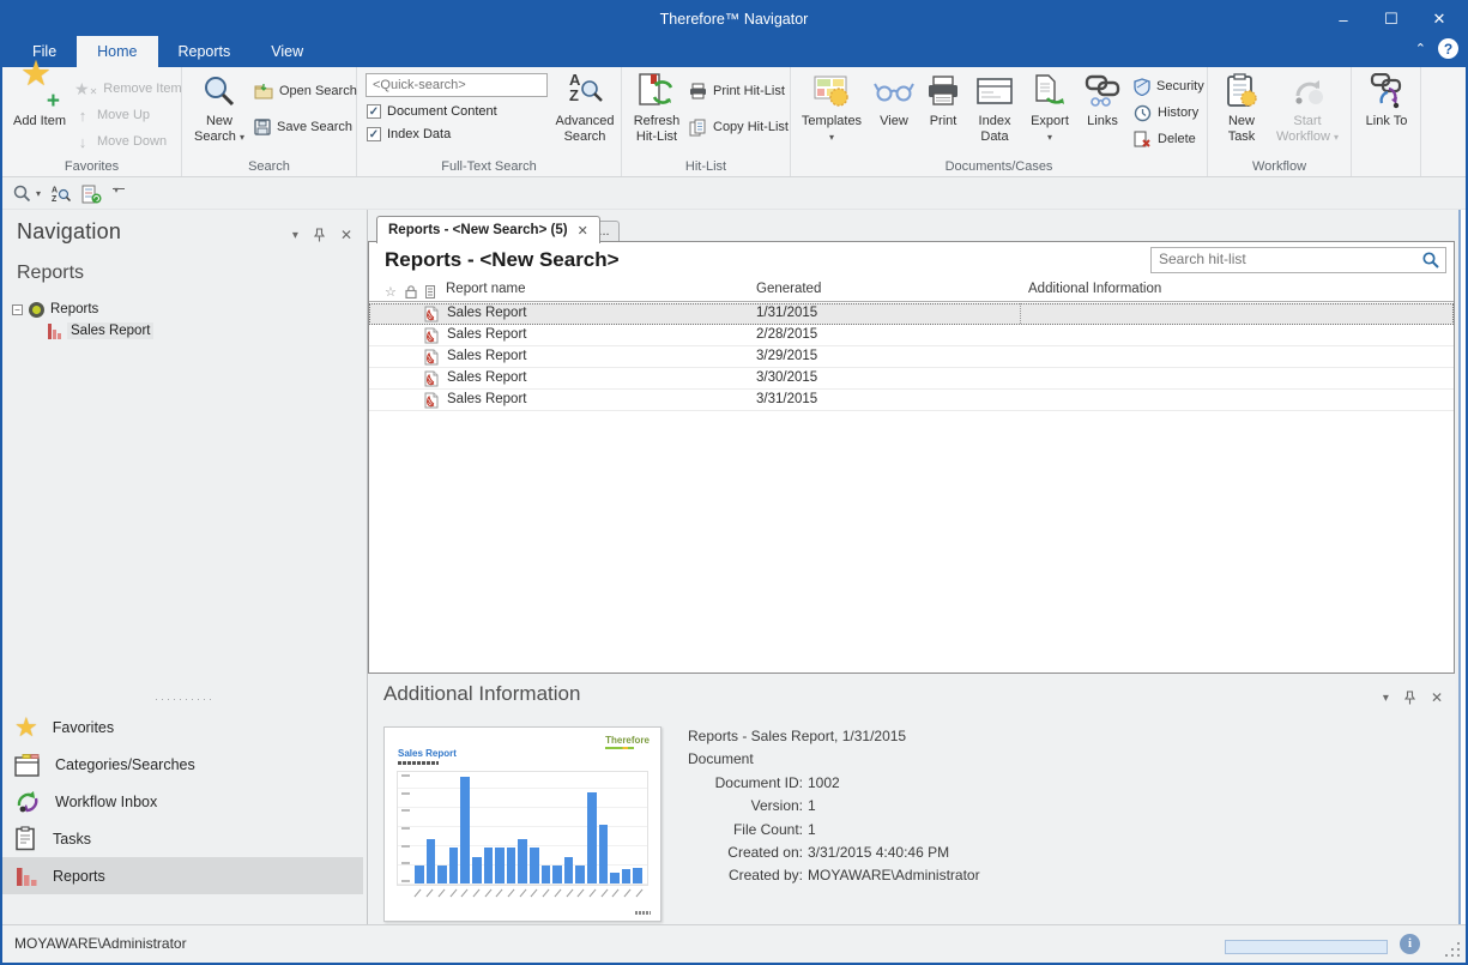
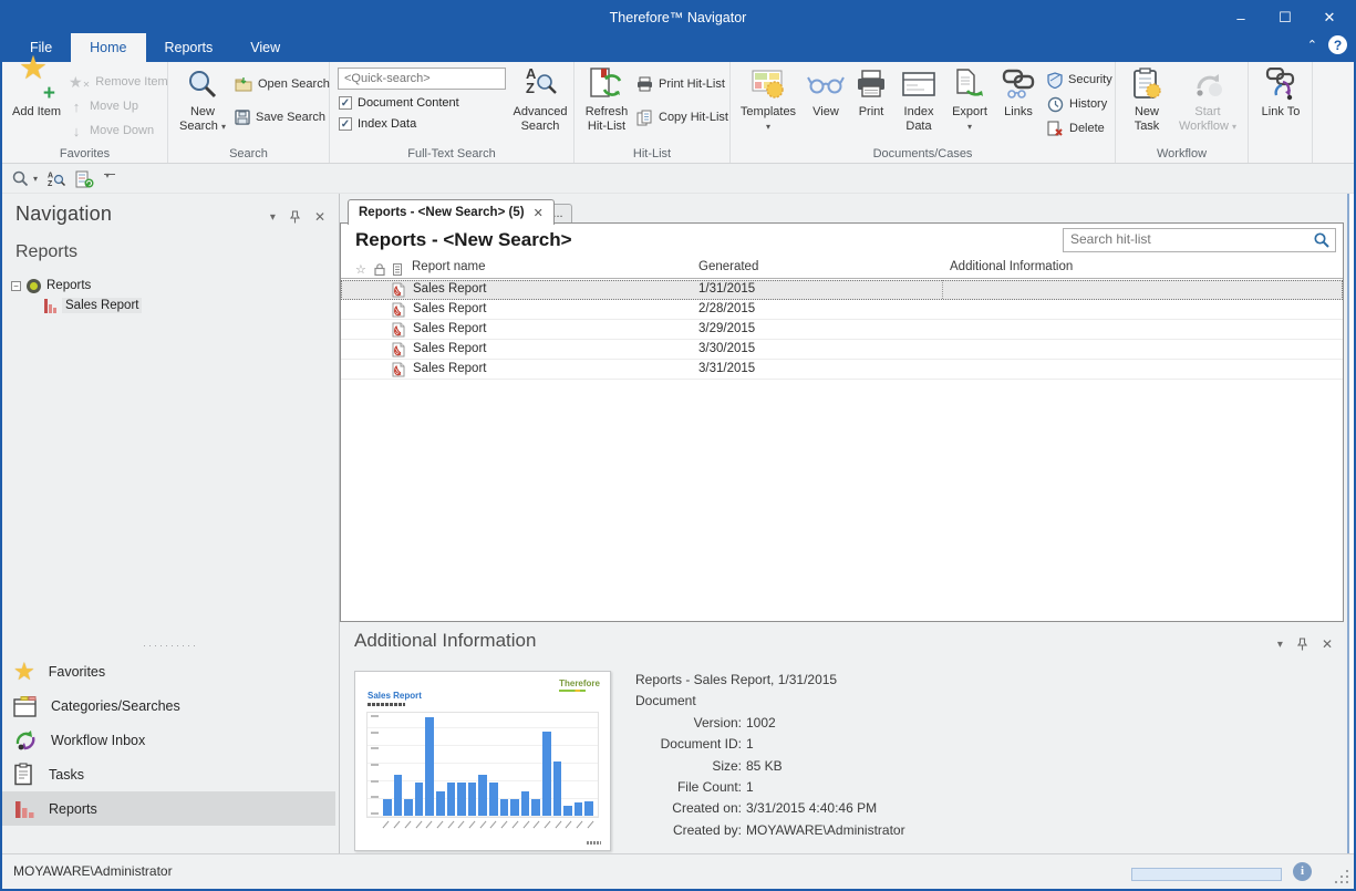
  Therefore™ Navigator
  –
  ☐
  ✕
  File
  Home
  Reports
  View
  ⌃
  ?
  ★
  +
  Add Item
  ★✕
  Remove Item
  ↑
  Move Up
  ↓
  Move Down
  Favorites
  New Search ▾
  Open Search
  Save Search
  Search
  <Quick-search>
  ✓
  Document Content
  ✓
  Index Data
  A
  Z
  Advanced Search
  Full-Text Search
  Refresh Hit-List
  Print Hit-List
  Copy Hit-List
  Hit-List
  Templates
  ▾
  View
  Print
  Index Data
  Export
  ▾
  Links
  Security
  History
  Delete
  Documents/Cases
  New Task
  Start Workflow ▾
  Workflow
  Link To
  ▾
  Navigation
  ▾
  ✕
  Reports
  −
  Reports
  Sales Report
  ··········
  ★
  Favorites
  Categories/Searches
  Workflow Inbox
  Tasks
  Reports
  Reports - <New Search> (5)
  ✕
  ...
  Reports - <New Search>
  Search hit-list
  ☆
  Report name
  Generated
  Additional Information
  Sales Report
  1/31/2015
  Sales Report
  2/28/2015
  Sales Report
  3/29/2015
  Sales Report
  3/30/2015
  Sales Report
  3/31/2015
  Additional Information
  ▾
  ✕
  Therefore
  Sales Report
  Reports - Sales Report, 1/31/2015
  Document
- Document ID:
+ Version:
  1002
- Version:
+ Document ID:
  1
+ Size:
+ 85 KB
  File Count:
  1
  Created on:
  3/31/2015 4:40:46 PM
  Created by:
  MOYAWARE\Administrator
  MOYAWARE\Administrator
  i
